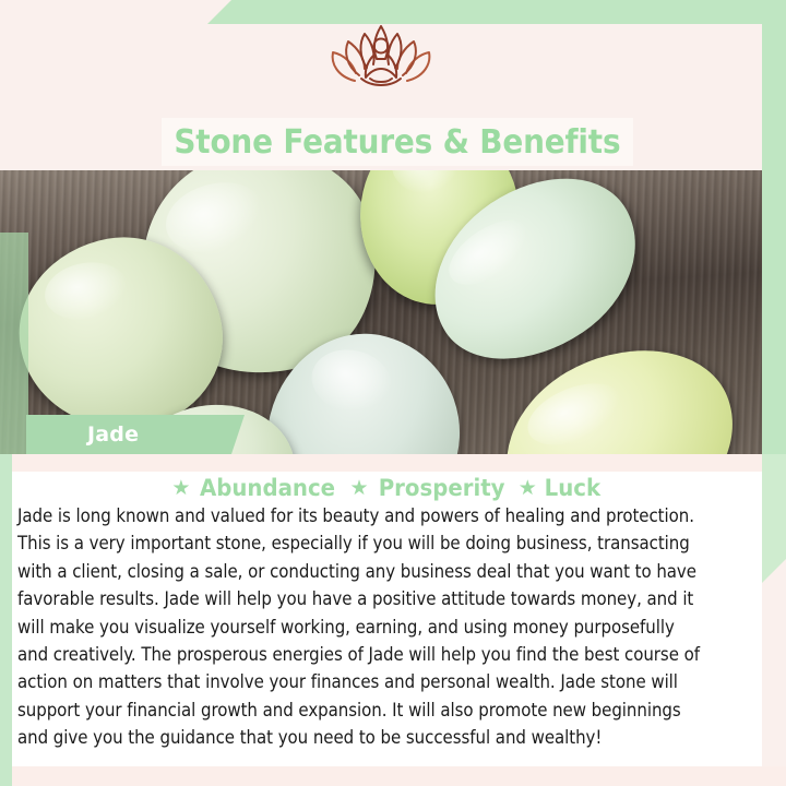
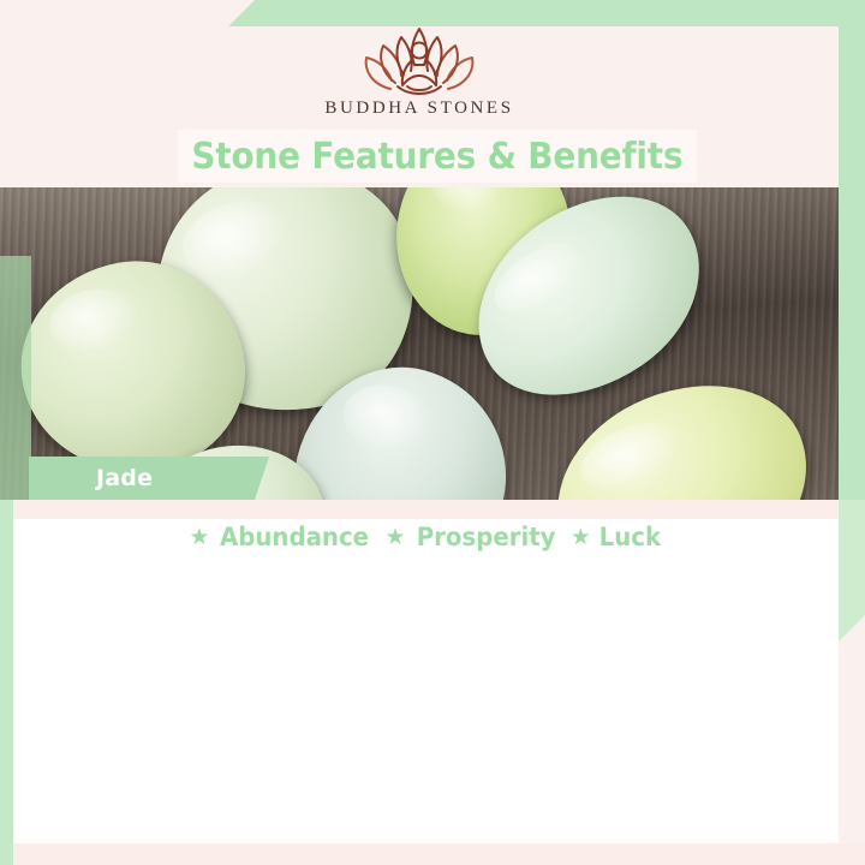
+ BUDDHA STONES
  Stone Features & Benefits
  Jade
  ★
  Abundance
  ★
  Prosperity
  ★
  Luck
- Jade is long known and valued for its beauty and powers of healing and protection. This is a very important stone, especially if you will be doing business, transacting with a client, closing a sale, or conducting any business deal that you want to have favorable results. Jade will help you have a positive attitude towards money, and it will make you visualize yourself working, earning, and using money purposefully and creatively. The prosperous energies of Jade will help you find the best course of action on matters that involve your finances and personal wealth. Jade stone will support your financial growth and expansion. It will also promote new beginnings and give you the guidance that you need to be successful and wealthy!
